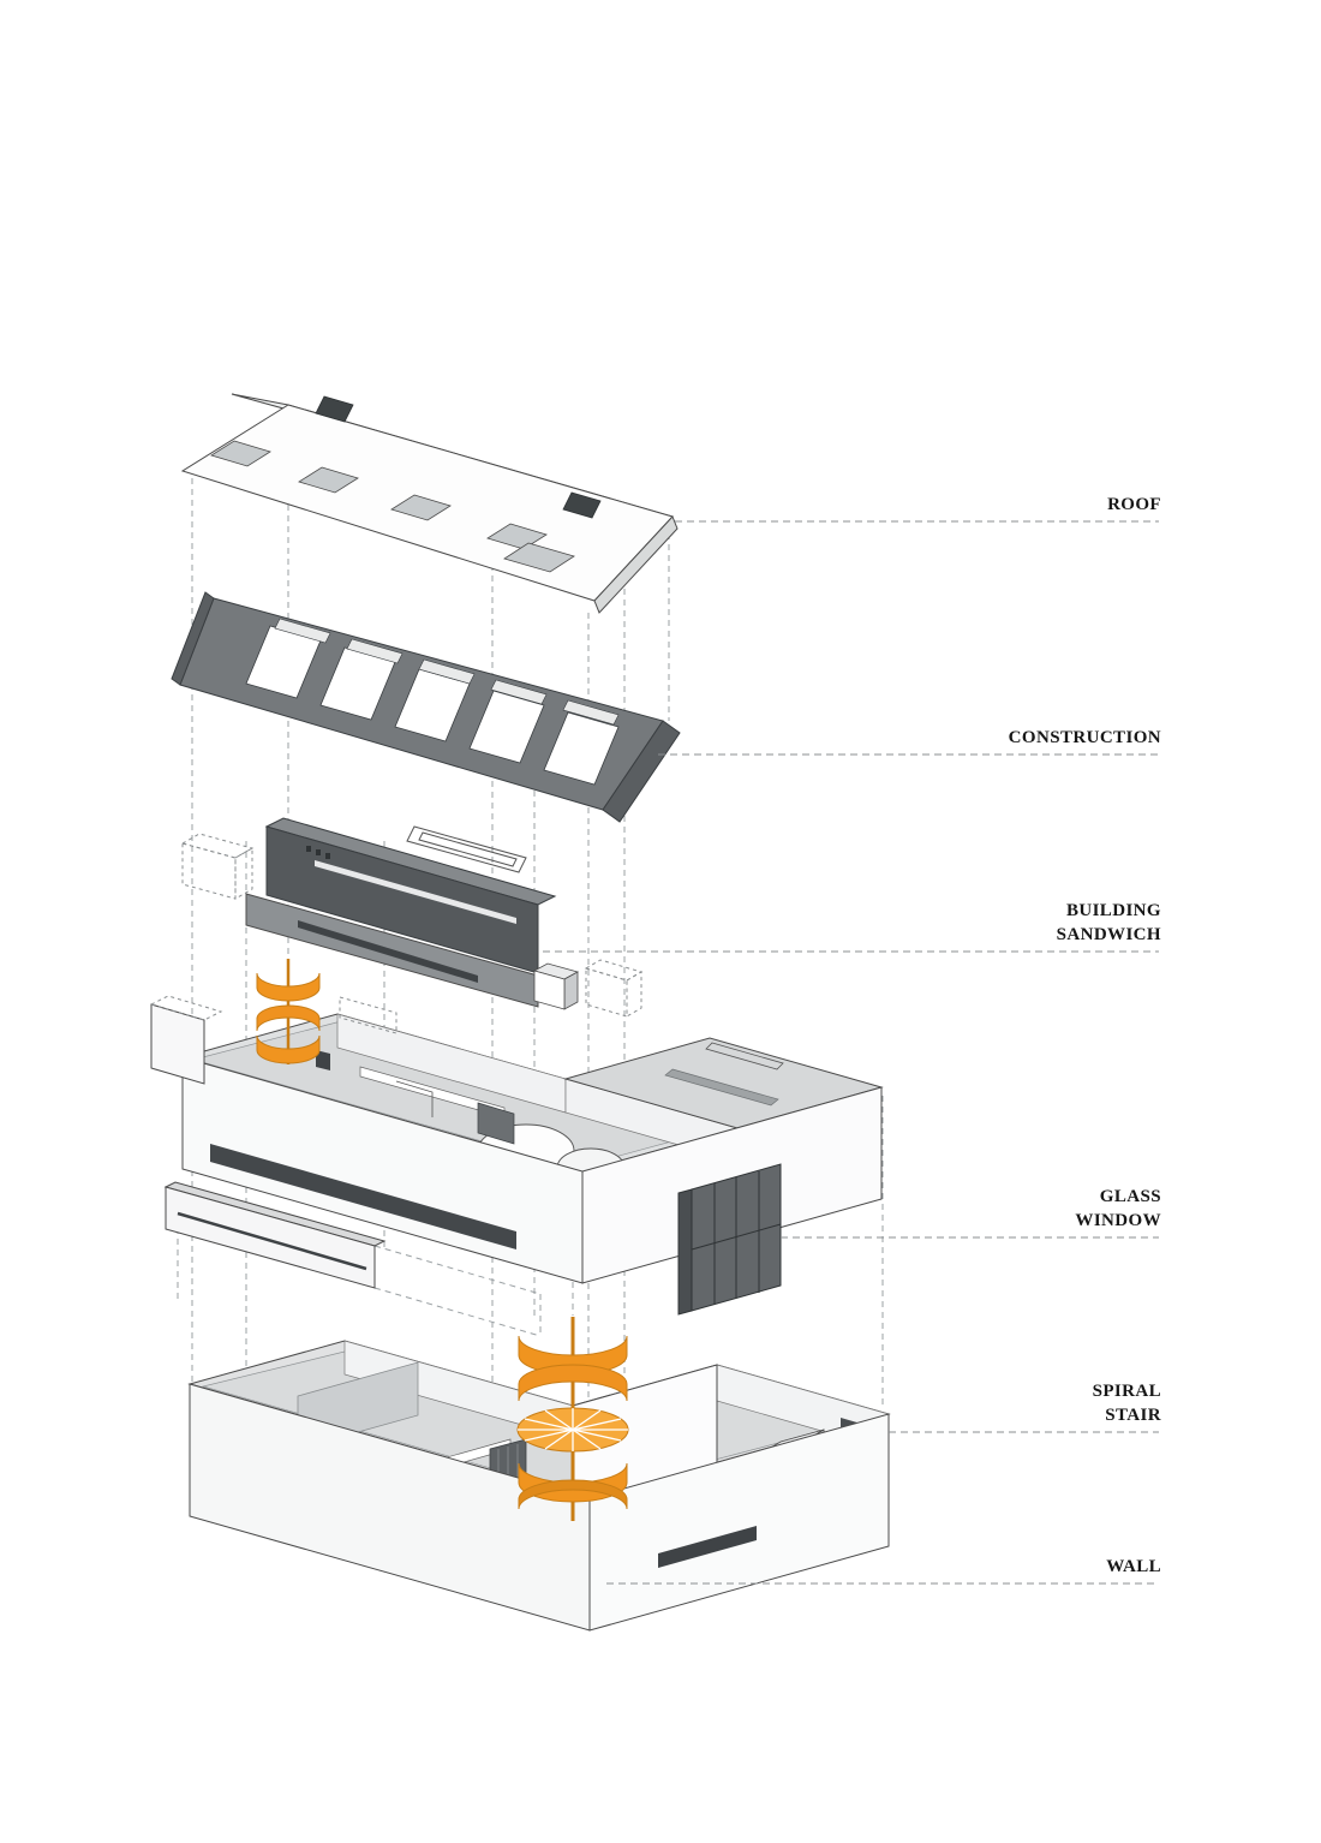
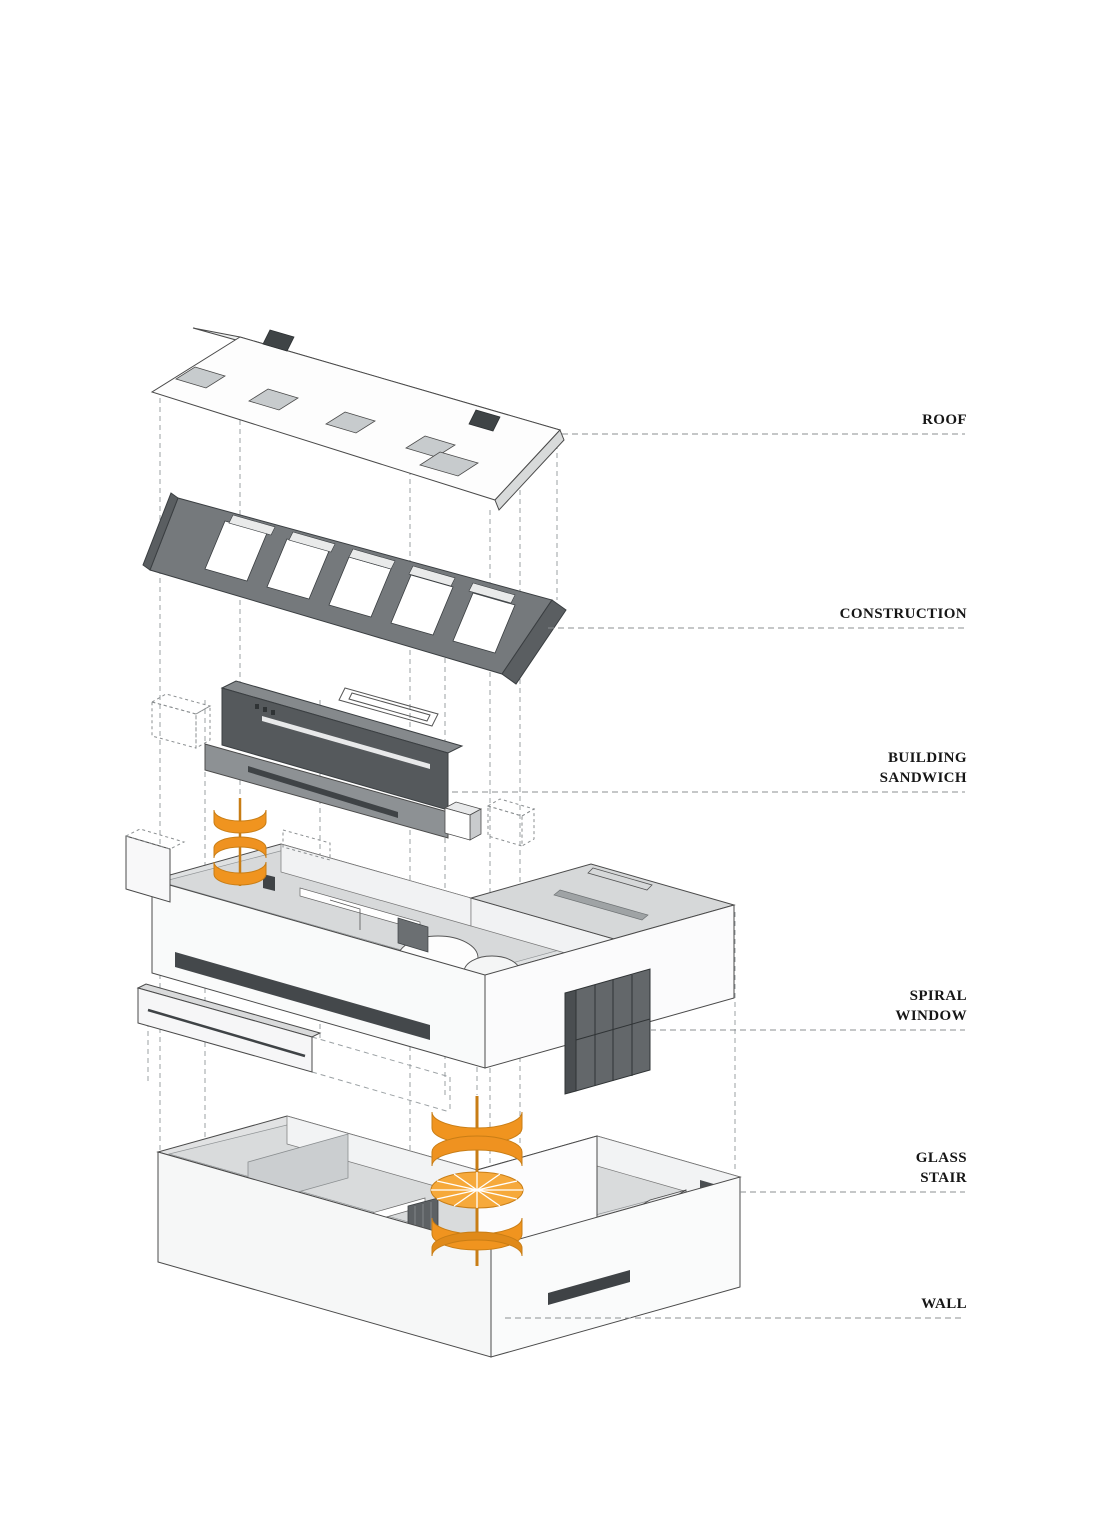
  ROOF
  CONSTRUCTION
  BUILDING
  SANDWICH
- GLASS
+ SPIRAL
  WINDOW
- SPIRAL
+ GLASS
  STAIR
  WALL
